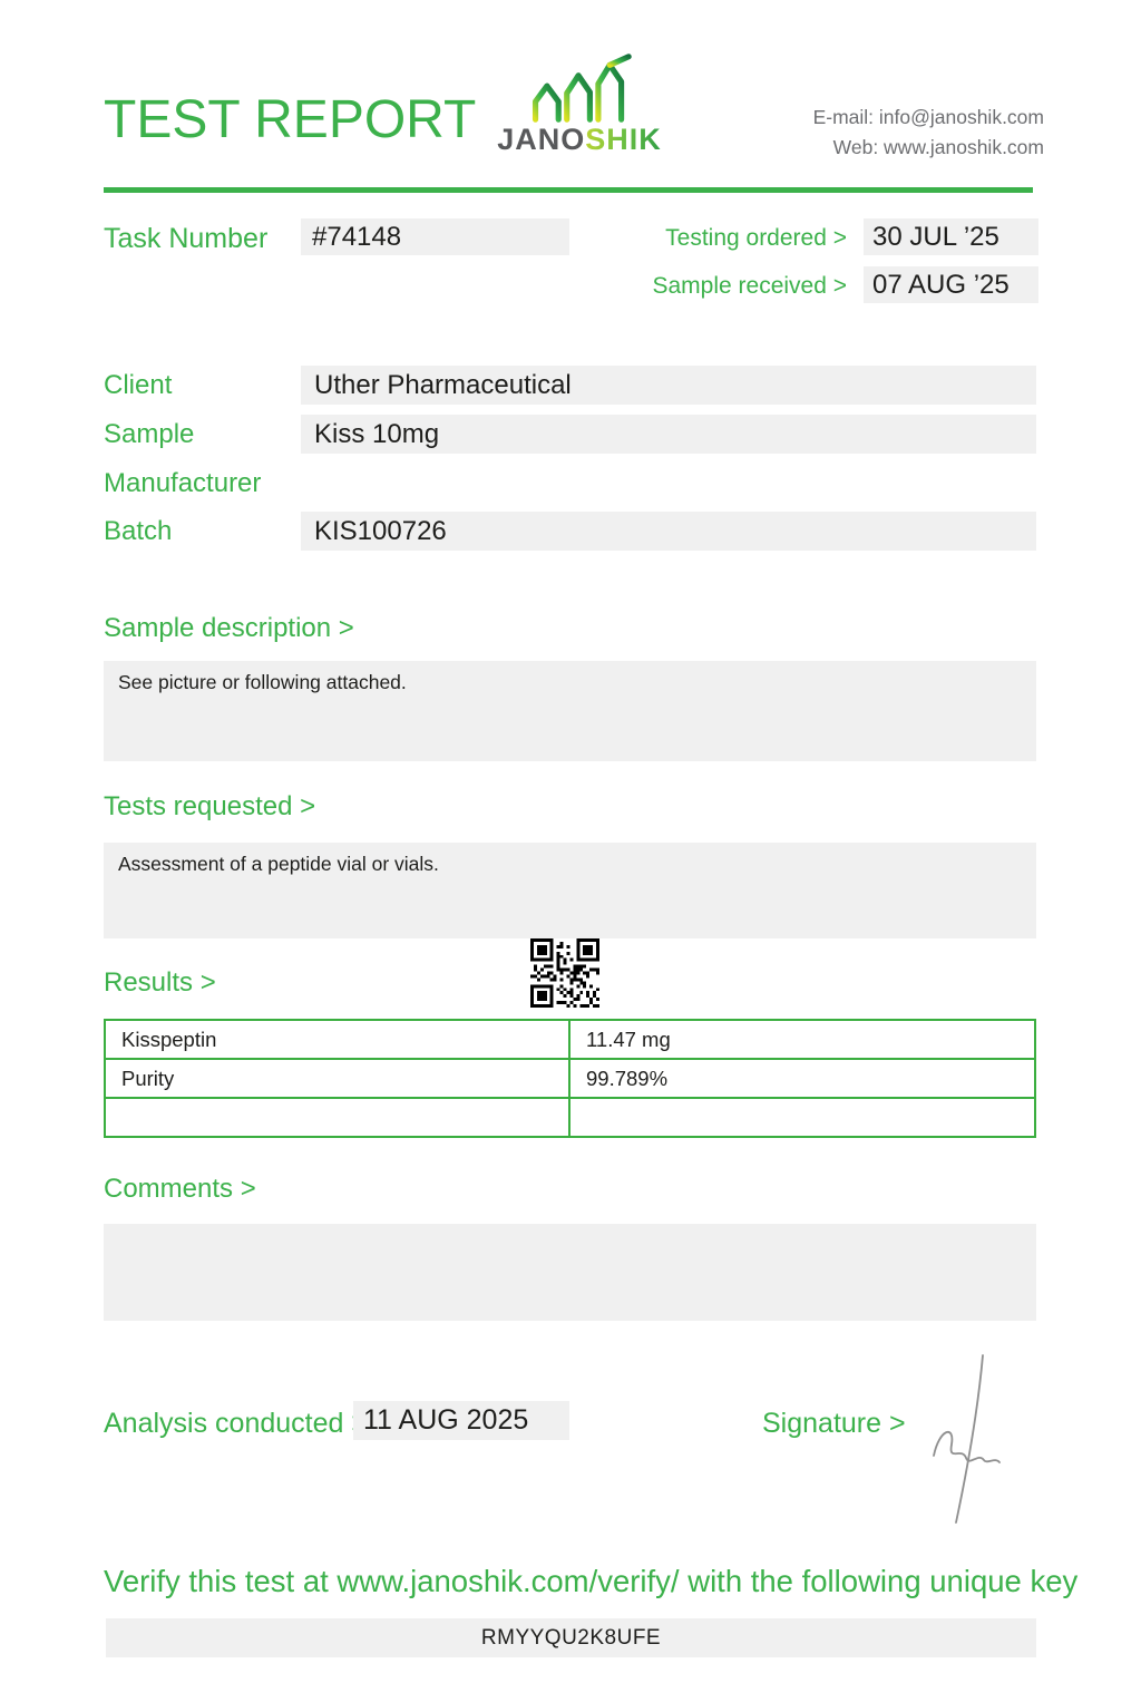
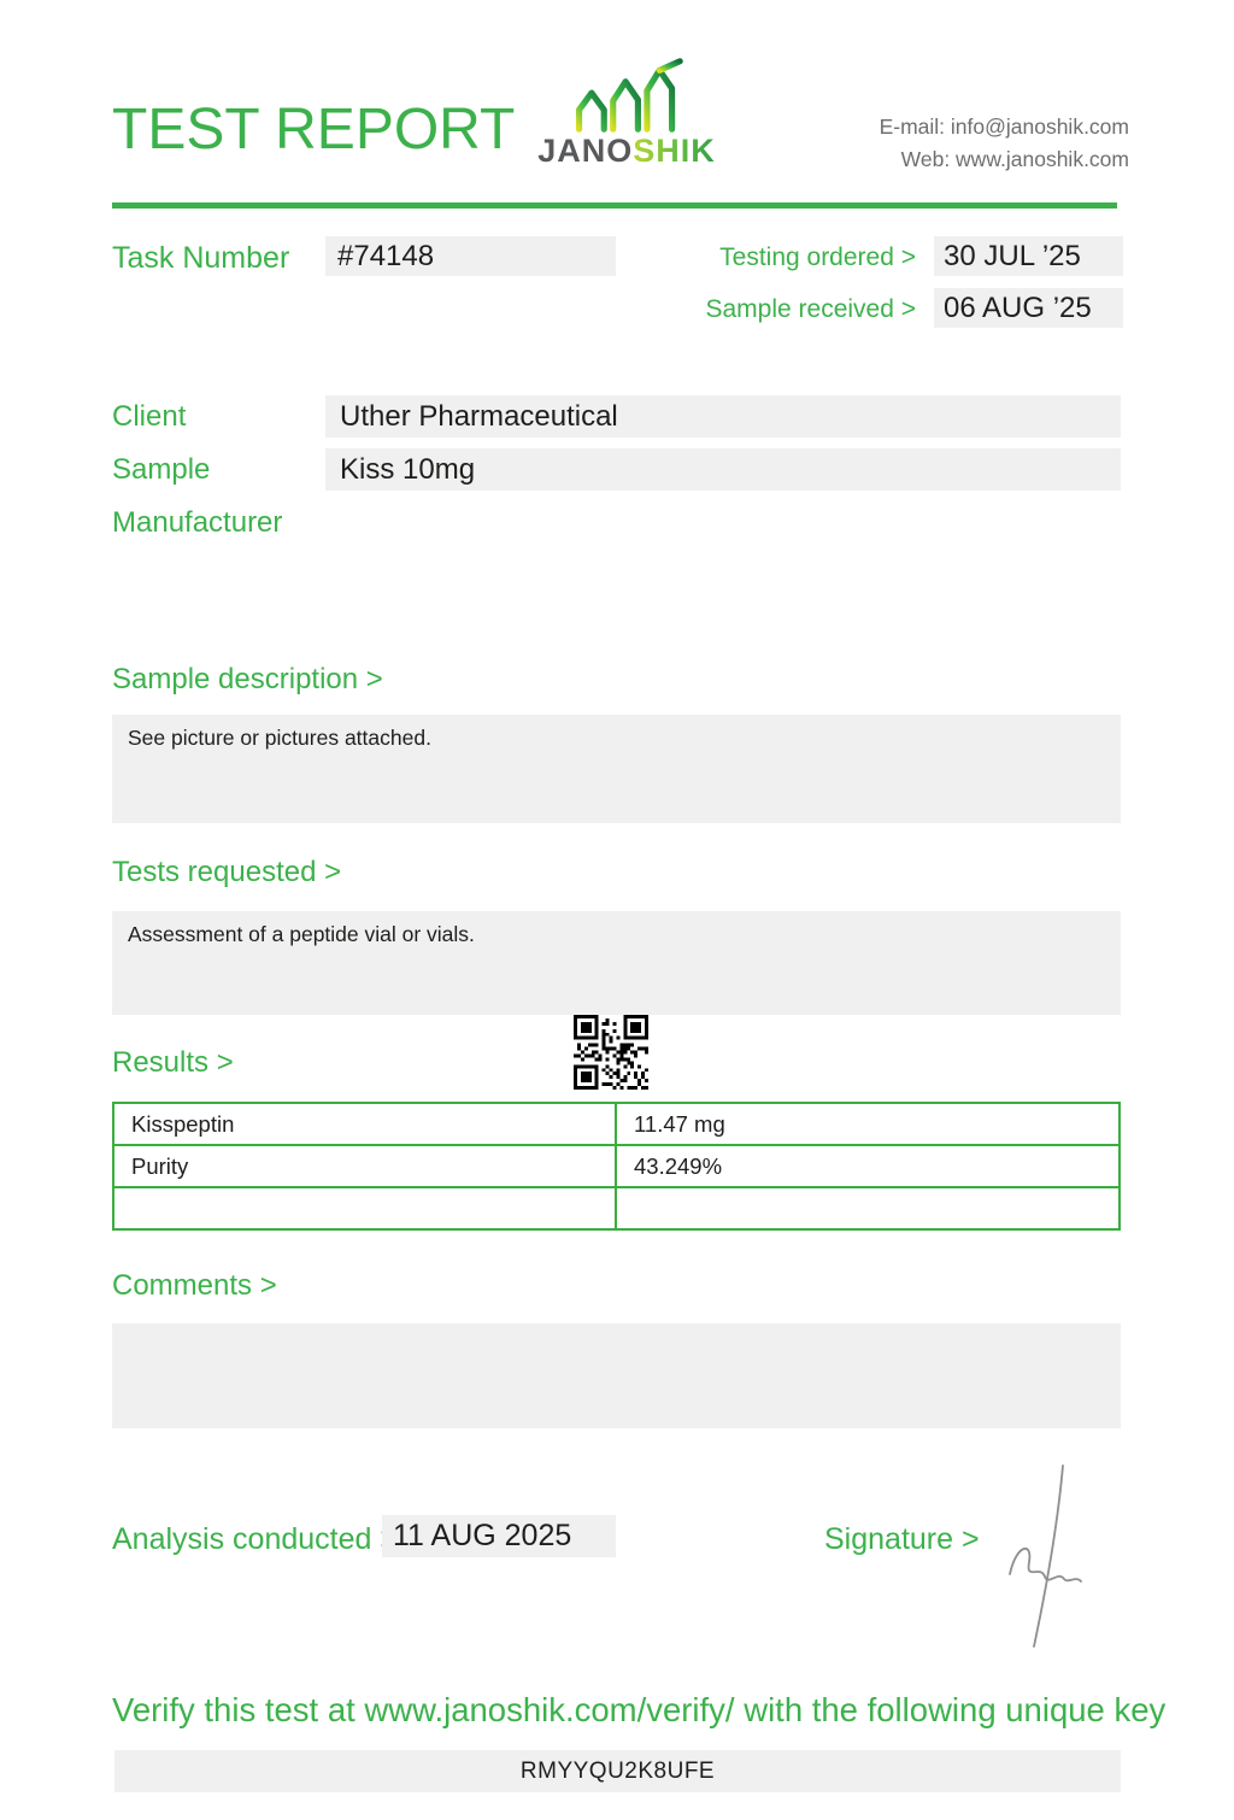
  TEST REPORT
  JANOSHIK
  E-mail: info@janoshik.com
  Web: www.janoshik.com
  Task Number
  #74148
  Testing ordered >
  30 JUL ’25
  Sample received >
- 07 AUG ’25
+ 06 AUG ’25
  Client
  Uther Pharmaceutical
  Sample
  Kiss 10mg
  Manufacturer
- Batch
- KIS100726
  Sample description >
- See picture or following attached.
+ See picture or pictures attached.
  Tests requested >
  Assessment of a peptide vial or vials.
  Results >
  Kisspeptin	11.47 mg
- Purity	99.789%
+ Purity	43.249%
  Comments >
  Analysis conducted
  11 AUG 2025
  Signature >
  Verify this test at www.janoshik.com/verify/ with the following unique key
  RMYYQU2K8UFE
